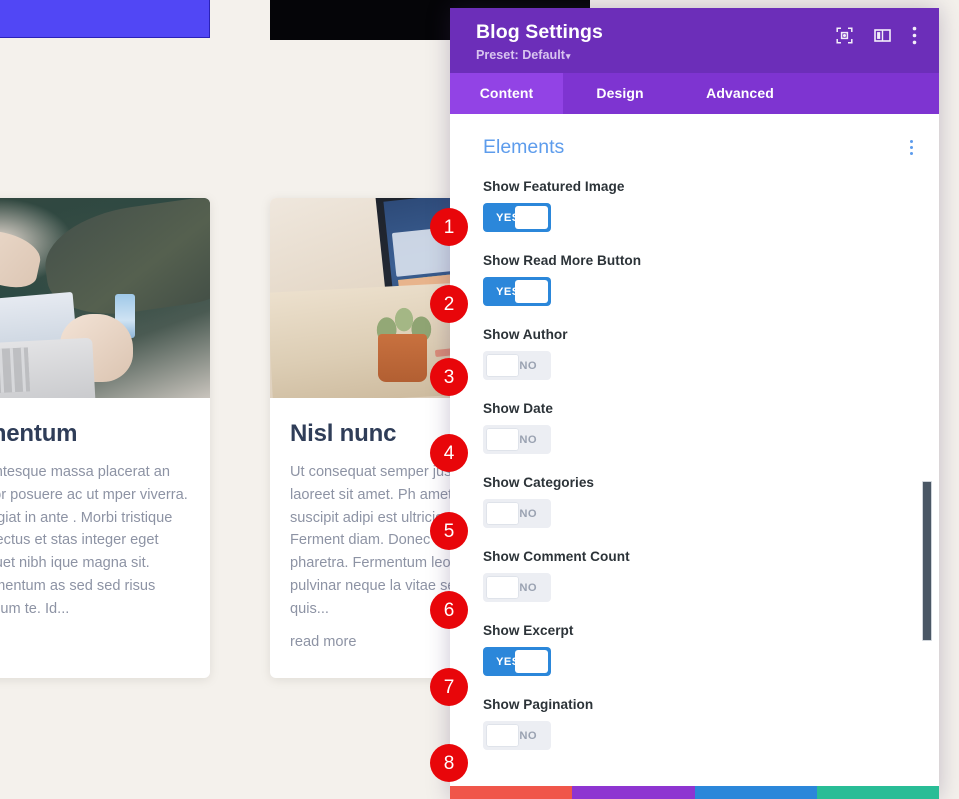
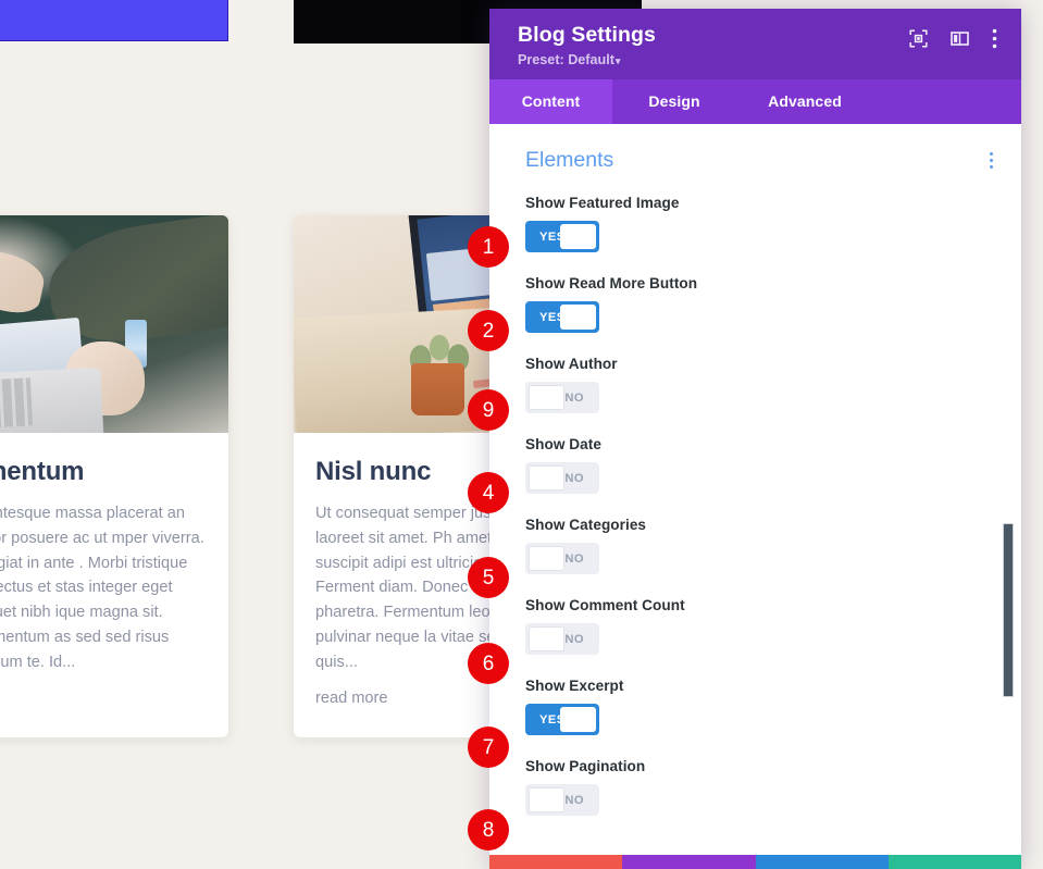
  entum
  tesque massa placerat an r posuere ac ut mper viverra. giat in ante . Morbi tristique ctus et stas integer eget et nibh ique magna sit. entum as sed sed risus um te. Id...
  Nisl nunc
  Ut consequat semper jus laoreet sit amet. Ph ame suscipit adipi est ultrici Ferment diam. Donec pharetra. Fermentum leo pulvinar neque la vitae s quis...
  read more
  Blog Settings
  Preset: Default▾
  Content
  Design
  Advanced
  Elements
  Show Featured Image
  Show Read More Button
  Show Author
  NO
  Show Date
  NO
  Show Categories
  NO
  Show Comment Count
  NO
  Show Excerpt
  Show Pagination
  NO
  1
  2
- 3
+ 9
  4
  5
  6
  7
  8
